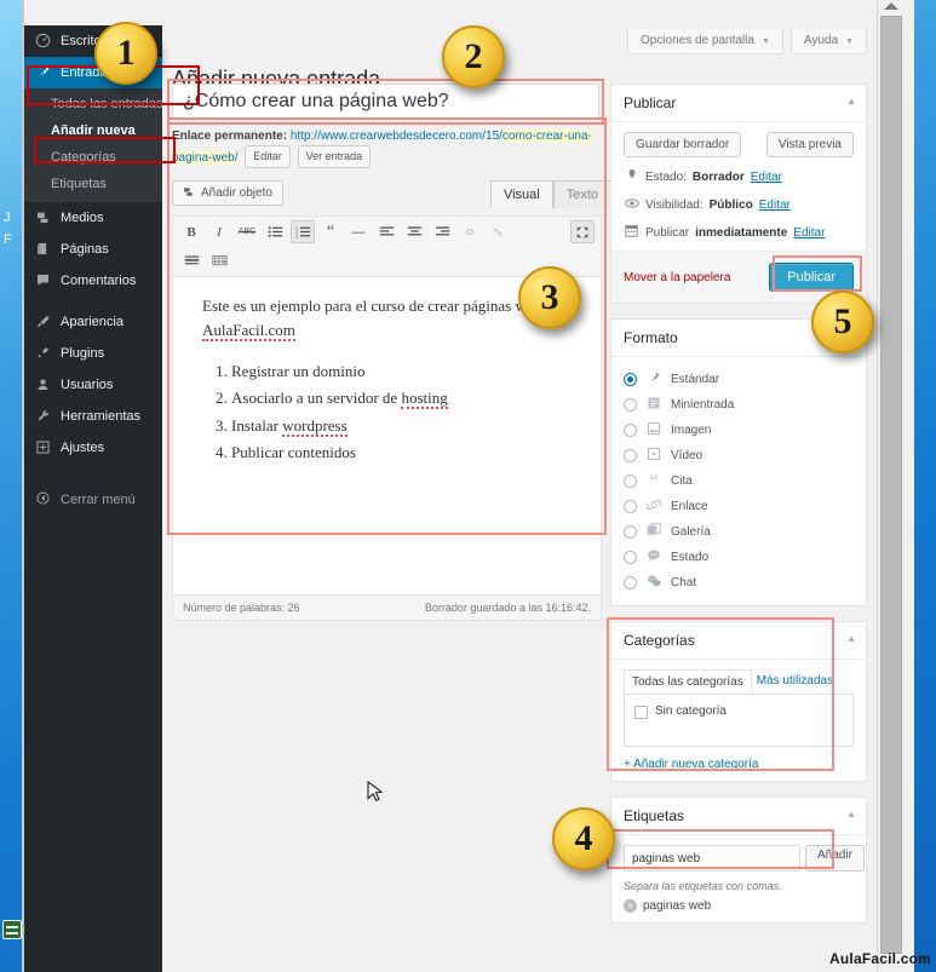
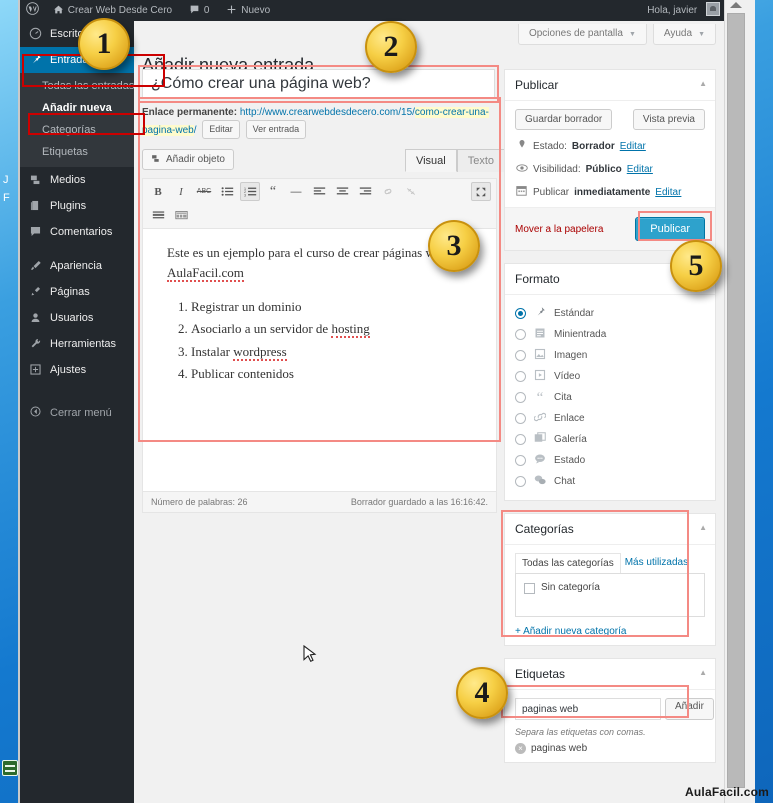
  J
  F
+ Crear Web Desde Cero 0 Nuevo
+ Hola, javier
  Entrad
  Todas las entradas
  Añadir nueva
  Categorías
  Etiquetas
  Medios
- Páginas
+ Plugins
  Comentarios
  Apariencia
- Plugins
+ Páginas
  Usuarios
  Herramientas
  Ajustes
  Cerrar menú
  Opciones de pantalla
  Ayuda
  Añadir nueva entrada
  ¿Cómo crear una página web?
  Enlace permanente: http://www.crearwebdesdecero.com/15/como-crear-una-pagina-web/ Editar Ver entrada
  Añadir objeto
  Visual
  Texto
  B
  I
  “
  —
  Este es un ejemplo para el curso de crear páginas AulaFacil.com
  Registrar un dominio
  Asociarlo a un servidor de hosting
  Instalar wordpress
  Publicar contenidos
  Número de palabras: 26
  Borrador guardado a las 16:16:42.
  Publicar
  ▲
  Guardar borrador
  Vista previa
  Estado:
  Borrador
  Editar
  Visibilidad:
  Público
  Editar
  Publicar
  inmediatamente
  Editar
  Mover a la papelera
  Publicar
  Formato
  Estándar
  Minientrada
  Imagen
  Vídeo
  “
  Cita
  Enlace
  Galería
  Estado
  Chat
  Categorías
  ▲
  Todas las categorías
  Más utilizadas
  Sin categoría
  + Añadir nueva categoría
  Etiquetas
  ▲
  paginas web
  Añadir
  Separa las etiquetas con comas.
  ×
  paginas web
  1
  2
  3
  4
  5
  AulaFacil.com
